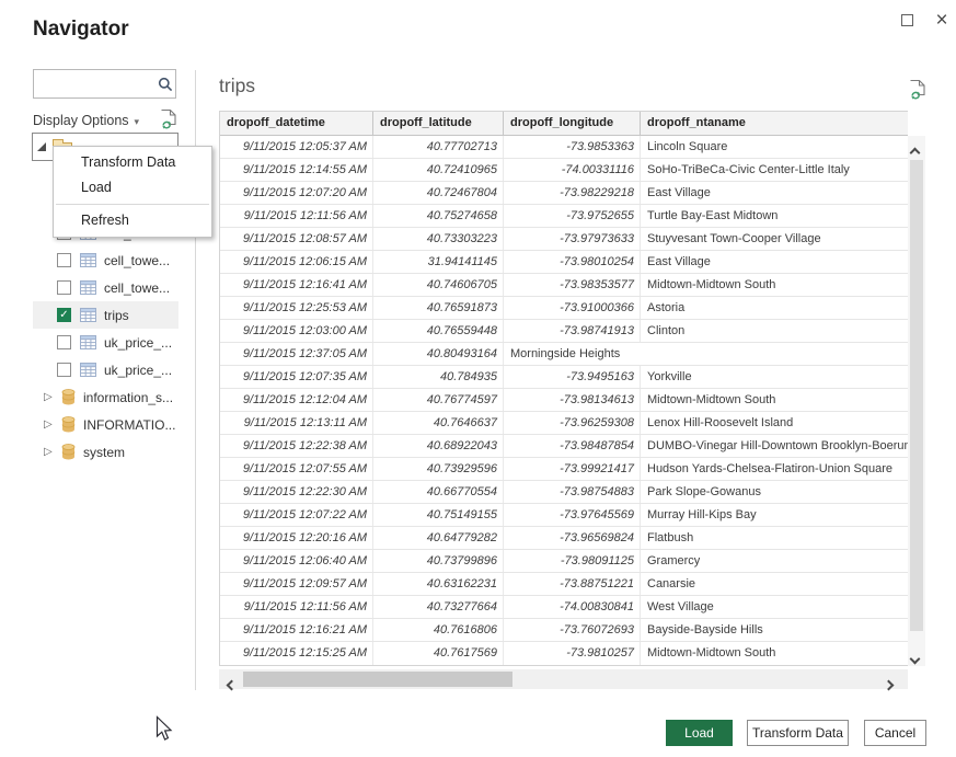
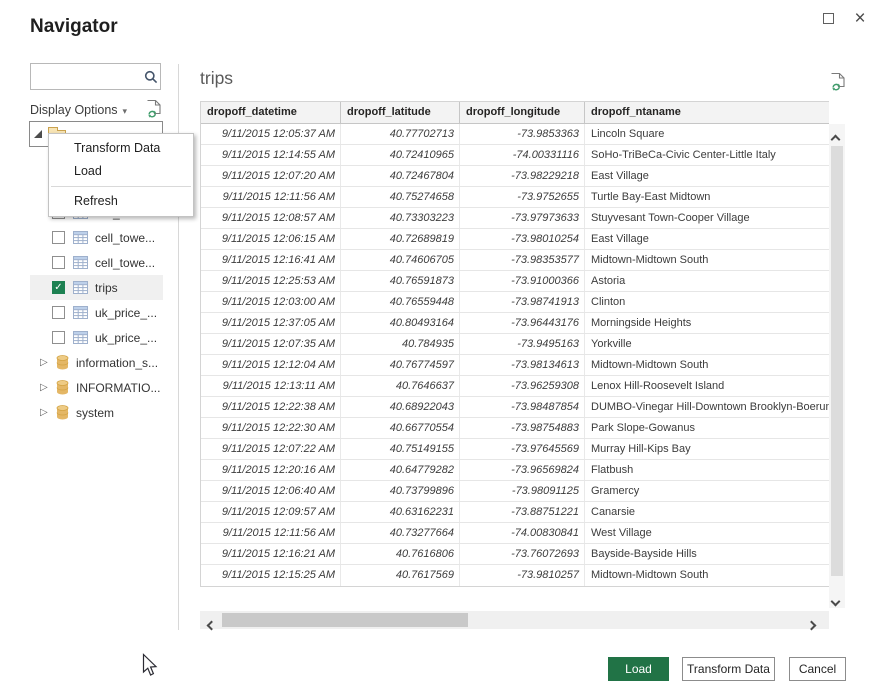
  Navigator
  ×
  Display Options
  ▾
  cell_towe...
  cell_towe...
  ✓
  trips
  uk_price_...
  uk_price_...
  ▷
  information_s...
  ▷
  INFORMATIO...
  ▷
  system
  Transform Data
  Load
  Refresh
  trips
  dropoff_datetime
  dropoff_latitude
  dropoff_longitude
  dropoff_ntaname
  9/11/2015 12:05:37 AM
  40.77702713
  -73.9853363
  Lincoln Square
  9/11/2015 12:14:55 AM
  40.72410965
  -74.00331116
  SoHo-TriBeCa-Civic Center-Little Italy
  9/11/2015 12:07:20 AM
  40.72467804
  -73.98229218
  East Village
  9/11/2015 12:11:56 AM
  40.75274658
  -73.9752655
  Turtle Bay-East Midtown
  9/11/2015 12:08:57 AM
  40.73303223
  -73.97973633
  Stuyvesant Town-Cooper Village
  9/11/2015 12:06:15 AM
- 31.94141145
+ 40.72689819
  -73.98010254
  East Village
  9/11/2015 12:16:41 AM
  40.74606705
  -73.98353577
  Midtown-Midtown South
  9/11/2015 12:25:53 AM
  40.76591873
  -73.91000366
  Astoria
  9/11/2015 12:03:00 AM
  40.76559448
  -73.98741913
  Clinton
  9/11/2015 12:37:05 AM
  40.80493164
+ -73.96443176
  Morningside Heights
  9/11/2015 12:07:35 AM
  40.784935
  -73.9495163
  Yorkville
  9/11/2015 12:12:04 AM
  40.76774597
  -73.98134613
  Midtown-Midtown South
  9/11/2015 12:13:11 AM
  40.7646637
  -73.96259308
  Lenox Hill-Roosevelt Island
  9/11/2015 12:22:38 AM
  40.68922043
  -73.98487854
  DUMBO-Vinegar Hill-Downtown Brooklyn-Boeru
- 9/11/2015 12:07:55 AM
- 40.73929596
- -73.99921417
- Hudson Yards-Chelsea-Flatiron-Union Square
  9/11/2015 12:22:30 AM
  40.66770554
  -73.98754883
  Park Slope-Gowanus
  9/11/2015 12:07:22 AM
  40.75149155
  -73.97645569
  Murray Hill-Kips Bay
  9/11/2015 12:20:16 AM
  40.64779282
  -73.96569824
  Flatbush
  9/11/2015 12:06:40 AM
  40.73799896
  -73.98091125
  Gramercy
  9/11/2015 12:09:57 AM
  40.63162231
  -73.88751221
  Canarsie
  9/11/2015 12:11:56 AM
  40.73277664
  -74.00830841
  West Village
  9/11/2015 12:16:21 AM
  40.7616806
  -73.76072693
  Bayside-Bayside Hills
  9/11/2015 12:15:25 AM
  40.7617569
  -73.9810257
  Midtown-Midtown South
  Load
  Transform Data
  Cancel
